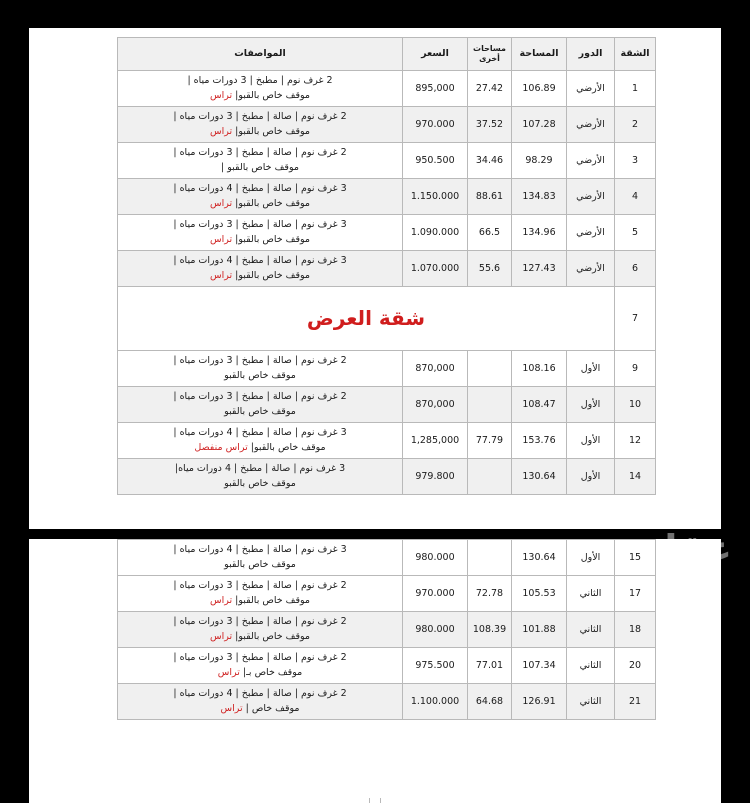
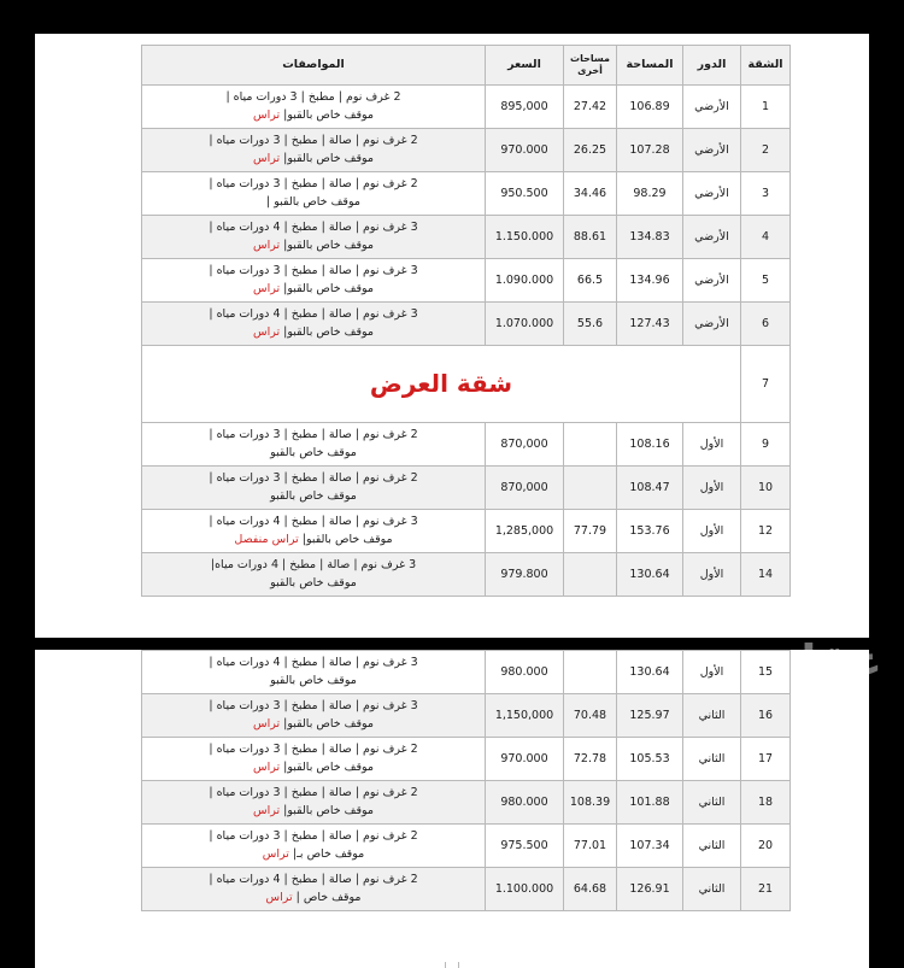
  الشقة	الدور	المساحة	مساحات أخرى	السعر	المواصفات
  1	الأرضي	106.89	27.42	895,000	2 غرف نوم | مطبخ | 3 دورات مياه | موقف خاص بالقبو| تراس
- 2	الأرضي	107.28	37.52	970.000	2 غرف نوم | صالة | مطبخ | 3 دورات مياه | موقف خاص بالقبو| تراس
+ 2	الأرضي	107.28	26.25	970.000	2 غرف نوم | صالة | مطبخ | 3 دورات مياه | موقف خاص بالقبو| تراس
  3	الأرضي	98.29	34.46	950.500	2 غرف نوم | صالة | مطبخ | 3 دورات مياه | موقف خاص بالقبو |
  4	الأرضي	134.83	88.61	1.150.000	3 غرف نوم | صالة | مطبخ | 4 دورات مياه | موقف خاص بالقبو| تراس
  5	الأرضي	134.96	66.5	1.090.000	3 غرف نوم | صالة | مطبخ | 3 دورات مياه | موقف خاص بالقبو| تراس
  6	الأرضي	127.43	55.6	1.070.000	3 غرف نوم | صالة | مطبخ | 4 دورات مياه | موقف خاص بالقبو| تراس
  7	شقة العرض
  9	الأول	108.16		870,000	2 غرف نوم | صالة | مطبخ | 3 دورات مياه | موقف خاص بالقبو
  10	الأول	108.47		870,000	2 غرف نوم | صالة | مطبخ | 3 دورات مياه | موقف خاص بالقبو
  12	الأول	153.76	77.79	1,285,000	3 غرف نوم | صالة | مطبخ | 4 دورات مياه | موقف خاص بالقبو| تراس منفصل
  14	الأول	130.64		979.800	3 غرف نوم | صالة | مطبخ | 4 دورات مياه| موقف خاص بالقبو
  15	الأول	130.64		980.000	3 غرف نوم | صالة | مطبخ | 4 دورات مياه | موقف خاص بالقبو
+ 16	الثاني	125.97	70.48	1,150,000	3 غرف نوم | صالة | مطبخ | 3 دورات مياه | موقف خاص بالقبو| تراس
  17	الثاني	105.53	72.78	970.000	2 غرف نوم | صالة | مطبخ | 3 دورات مياه | موقف خاص بالقبو| تراس
  18	الثاني	101.88	108.39	980.000	2 غرف نوم | صالة | مطبخ | 3 دورات مياه | موقف خاص بالقبو| تراس
  20	الثاني	107.34	77.01	975.500	2 غرف نوم | صالة | مطبخ | 3 دورات مياه | موقف خاص بـ| تراس
  21	الثاني	126.91	64.68	1.100.000	2 غرف نوم | صالة | مطبخ | 4 دورات مياه | موقف خاص | تراس
